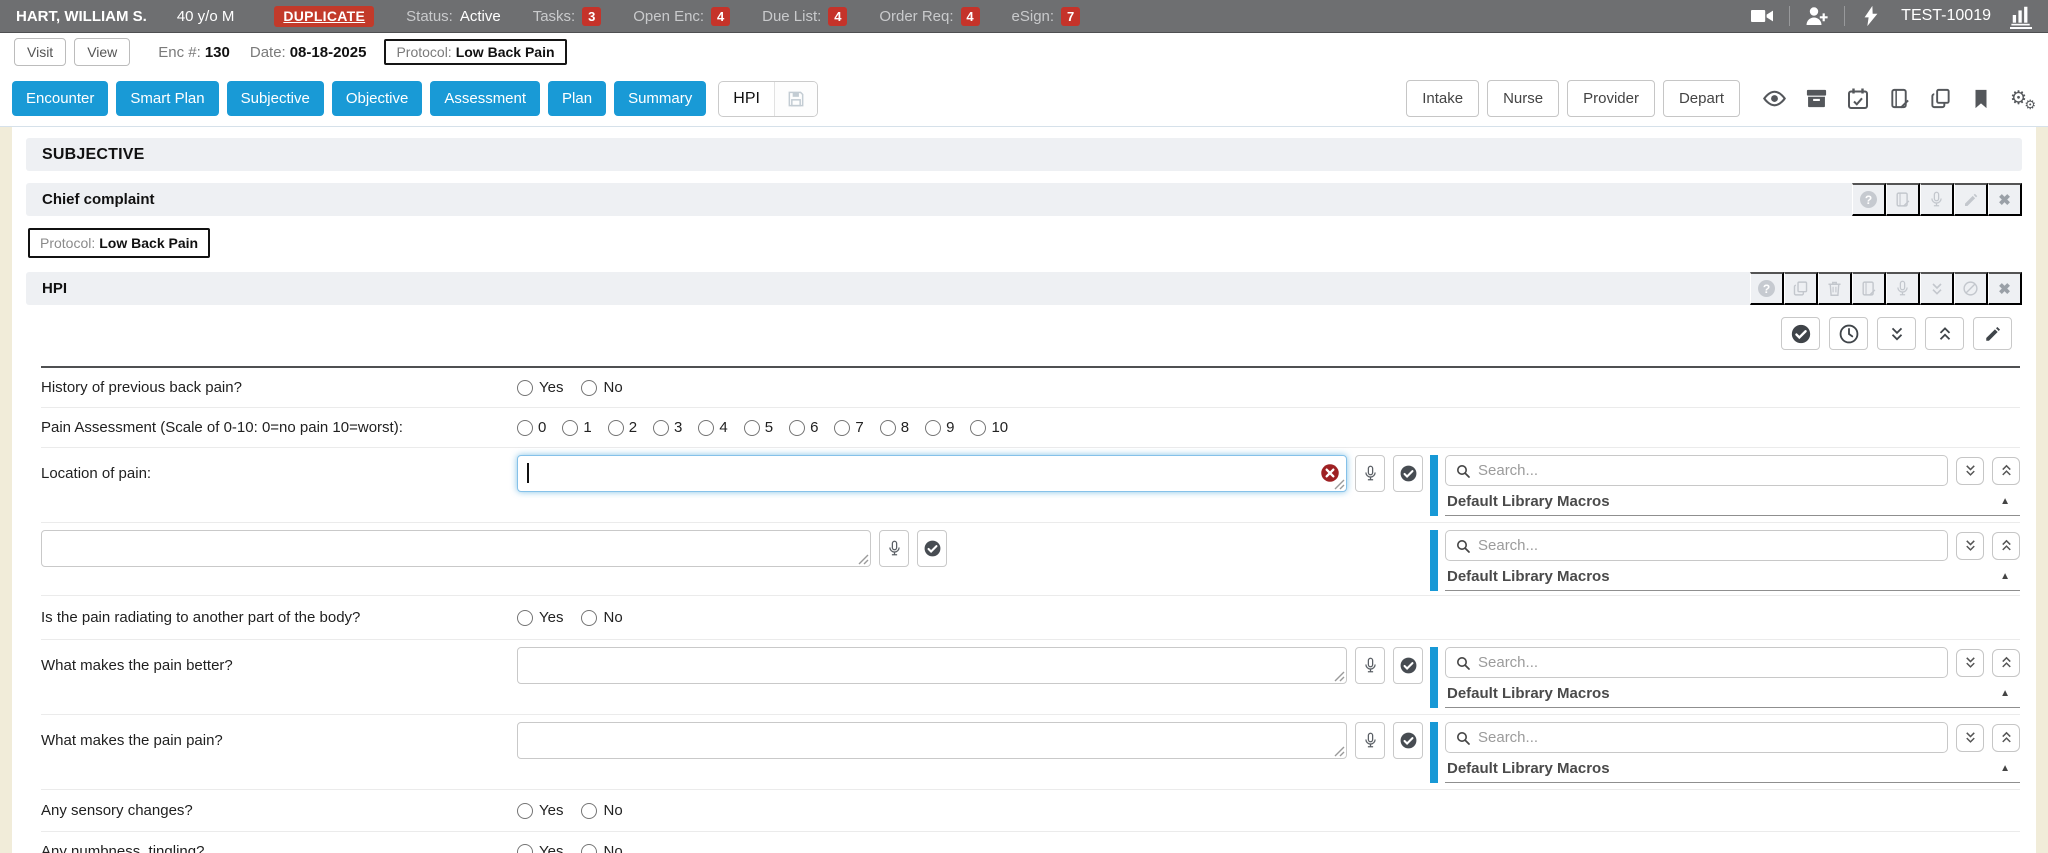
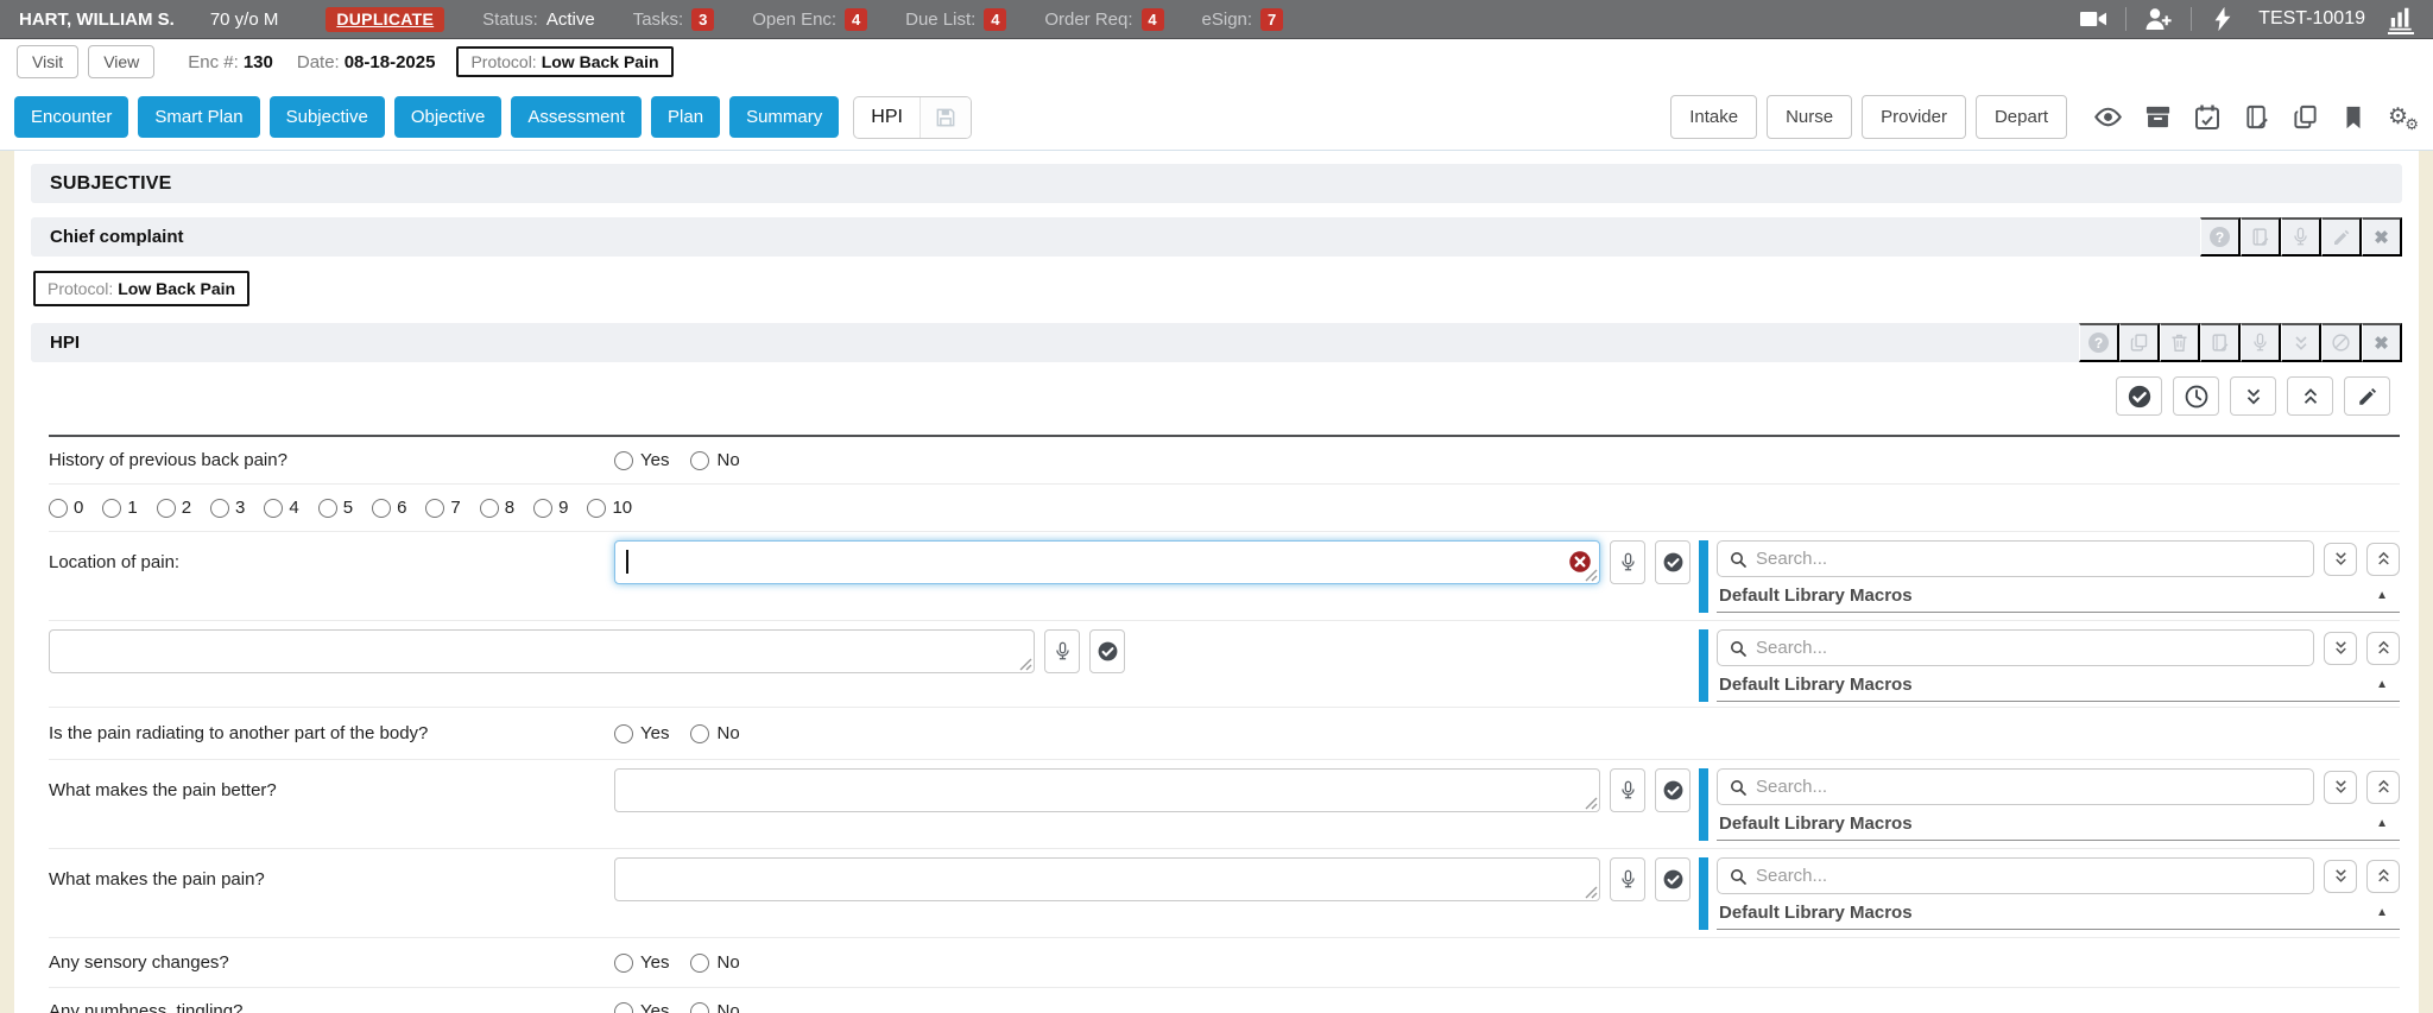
  HART, WILLIAM S.
- 40 y/o M
+ 70 y/o M
  DUPLICATE
  Status:
  Active
  Tasks:
  3
  Open Enc:
  4
  Due List:
  4
  Order Req:
  4
  eSign:
  7
  TEST-10019
  Visit
  View
  Enc #: 130
  Date: 08-18-2025
  Protocol: Low Back Pain
  Encounter
  Smart Plan
  Subjective
  Objective
  Assessment
  Plan
  Summary
  HPI
  Intake
  Nurse
  Provider
  Depart
  ⚙
  ⚙
  SUBJECTIVE
  Chief complaint
  ?
  ✖
  Protocol: Low Back Pain
  HPI
  ?
  ✖
  History of previous back pain?
  Yes
  No
- Pain Assessment (Scale of 0-10: 0=no pain 10=worst):
  0
  1
  2
  3
  4
  5
  6
  7
  8
  9
  10
  Location of pain:
  Search...
  Default Library Macros
  ▲
  Search...
  Default Library Macros
  ▲
  Is the pain radiating to another part of the body?
  Yes
  No
  What makes the pain better?
  Search...
  Default Library Macros
  ▲
  What makes the pain pain?
  Search...
  Default Library Macros
  ▲
  Any sensory changes?
  Yes
  No
  Any numbness, tingling?
  Yes
  No
